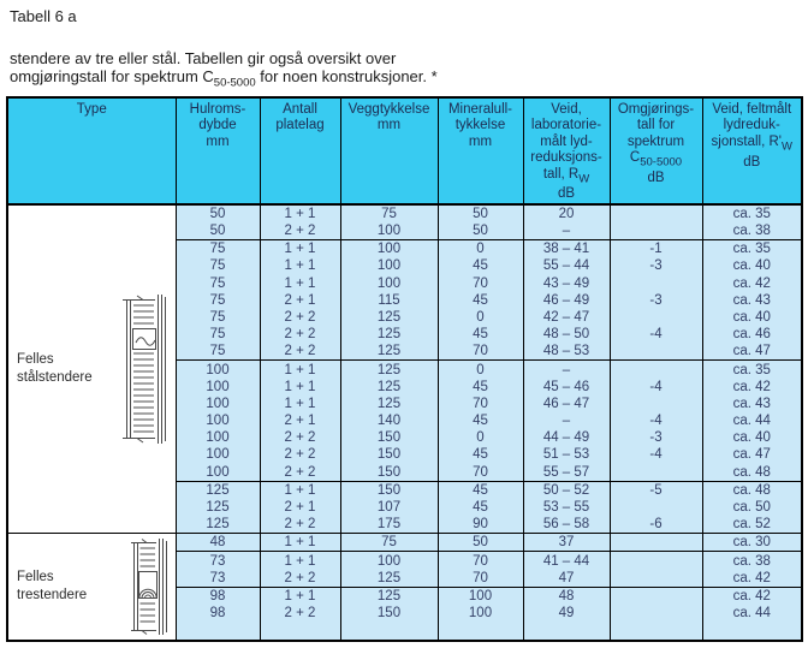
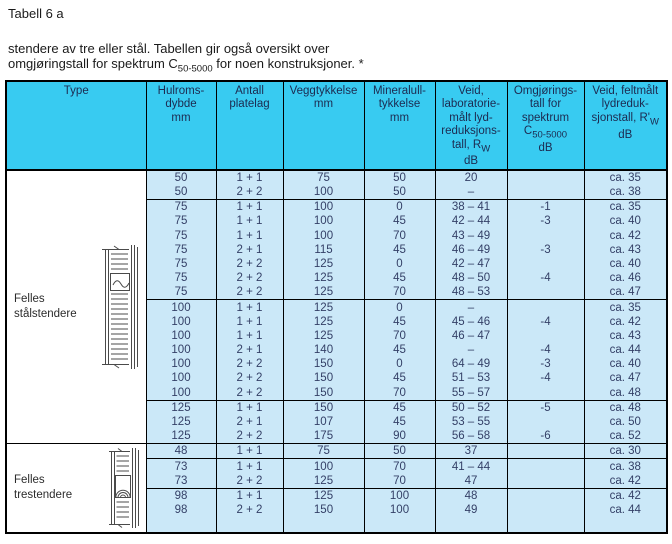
  Tabell 6 a
  stendere av tre eller stål. Tabellen gir også oversikt over
  omgjøringstall for spektrum C50-5000 for noen konstruksjoner. *
  Type	Hulroms- dybde mm	Antall platelag	Veggtykkelse mm	Mineralull- tykkelse mm	Veid, laboratorie- målt lyd- reduksjons- tall, RW dB	Omgjørings- tall for spektrum C50-5000 dB	Veid, feltmålt lydreduk- sjonstall, R'W dB
  Fellesstålstendere	50	1 + 1	75	50	20		ca. 35
  50	2 + 2	100	50	–		ca. 38
  75	1 + 1	100	0	38 – 41	-1	ca. 35
- 75	1 + 1	100	45	55 – 44	-3	ca. 40
+ 75	1 + 1	100	45	42 – 44	-3	ca. 40
  75	1 + 1	100	70	43 – 49		ca. 42
  75	2 + 1	115	45	46 – 49	-3	ca. 43
  75	2 + 2	125	0	42 – 47		ca. 40
  75	2 + 2	125	45	48 – 50	-4	ca. 46
  75	2 + 2	125	70	48 – 53		ca. 47
  100	1 + 1	125	0	–		ca. 35
  100	1 + 1	125	45	45 – 46	-4	ca. 42
  100	1 + 1	125	70	46 – 47		ca. 43
  100	2 + 1	140	45	–	-4	ca. 44
- 100	2 + 2	150	0	44 – 49	-3	ca. 40
+ 100	2 + 2	150	0	64 – 49	-3	ca. 40
  100	2 + 2	150	45	51 – 53	-4	ca. 47
  100	2 + 2	150	70	55 – 57		ca. 48
  125	1 + 1	150	45	50 – 52	-5	ca. 48
  125	2 + 1	107	45	53 – 55		ca. 50
  125	2 + 2	175	90	56 – 58	-6	ca. 52
  Fellestrestendere	48	1 + 1	75	50	37		ca. 30
  73	1 + 1	100	70	41 – 44		ca. 38
  73	2 + 2	125	70	47		ca. 42
  98	1 + 1	125	100	48		ca. 42
  98	2 + 2	150	100	49		ca. 44
